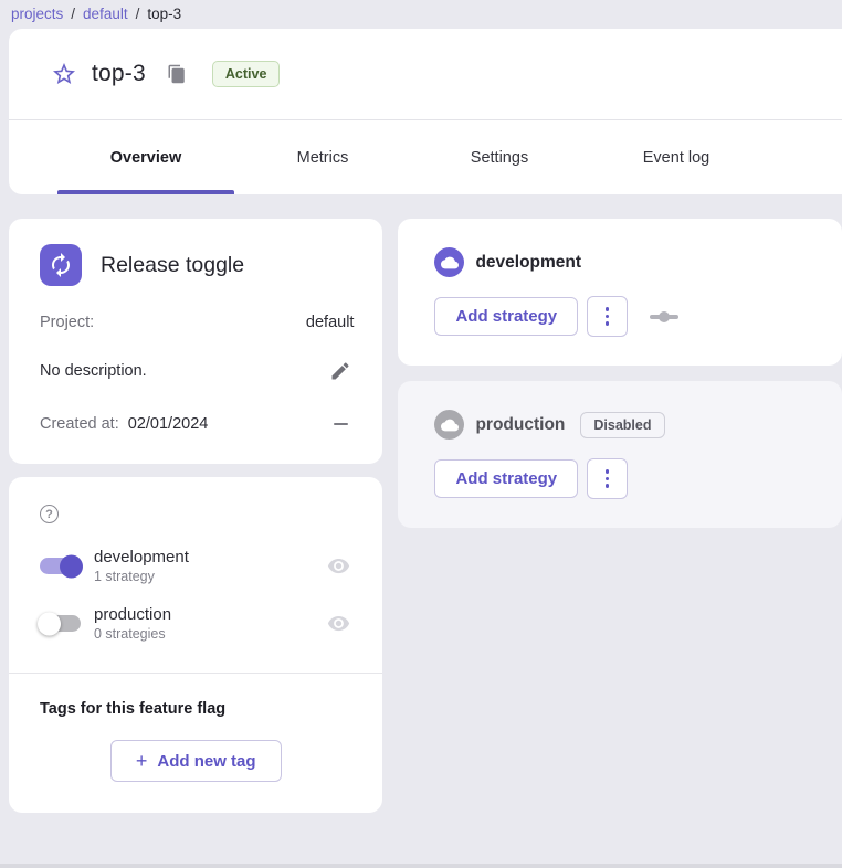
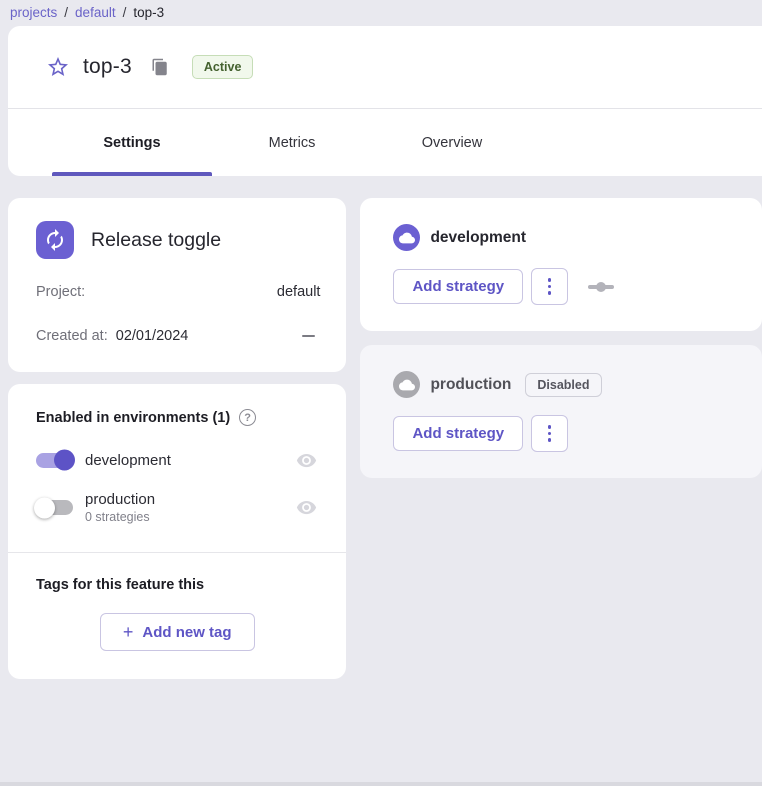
  projects
  /
  default
  /
  top-3
  top-3
  Active
- Overview
+ Settings
  Metrics
- Settings
+ Overview
- Event log
  Release toggle
  Project:
  default
- No description.
  Created at:
  02/01/2024
+ Enabled in environments (1)
  ?
  development
- 1 strategy
  production
  0 strategies
- Tags for this feature flag
+ Tags for this feature this
  +
  Add new tag
  development
  Add strategy
  production
  Disabled
  Add strategy
